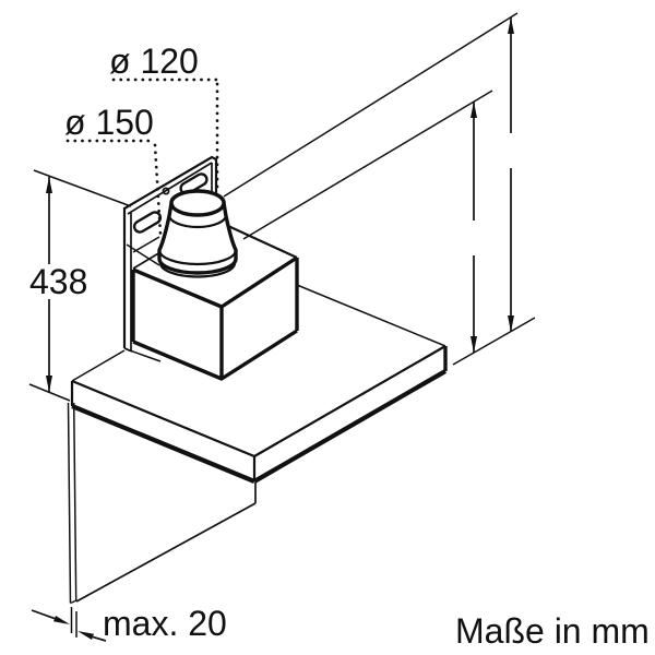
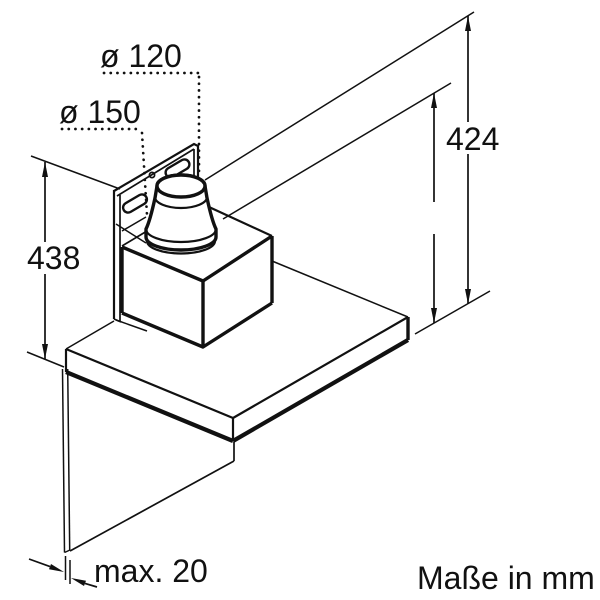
  ø 120
  ø 150
  438
+ 424
  max. 20
  Maße in mm
